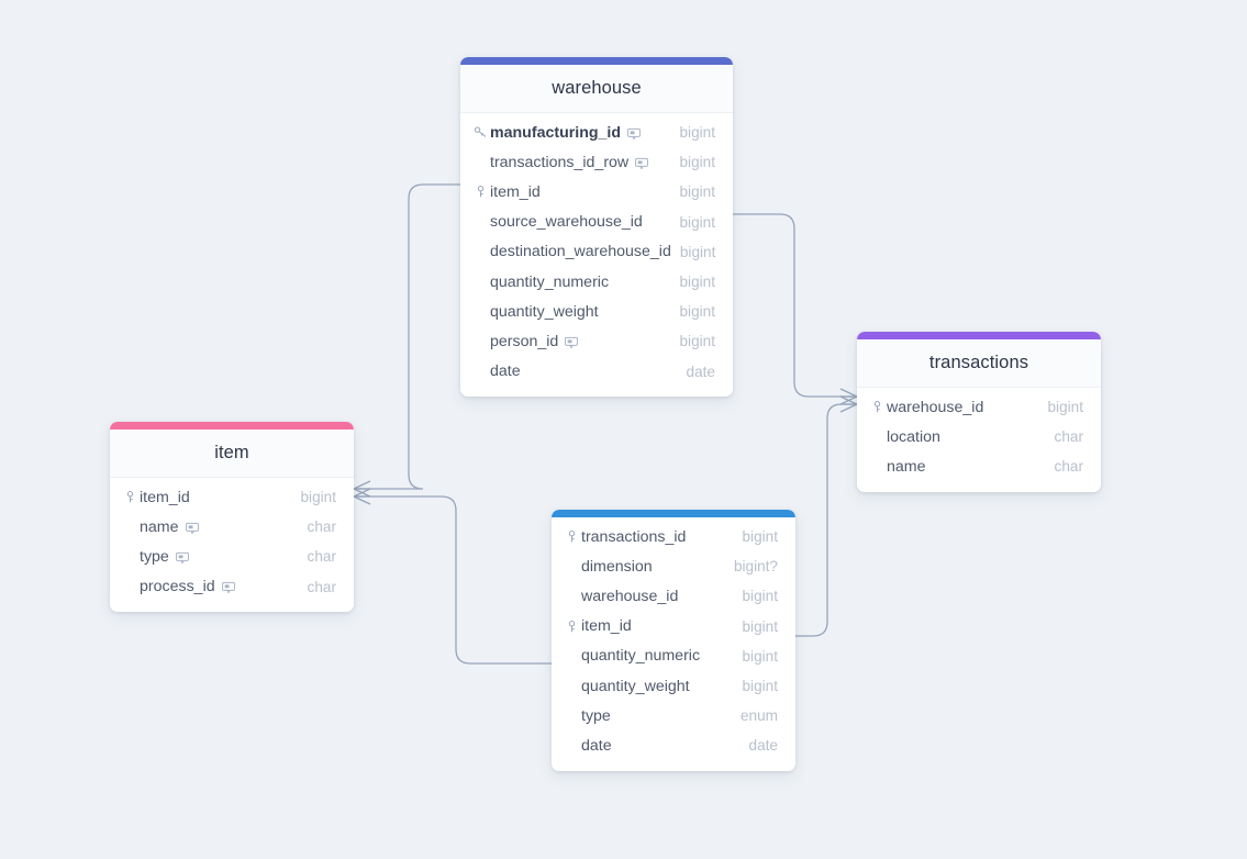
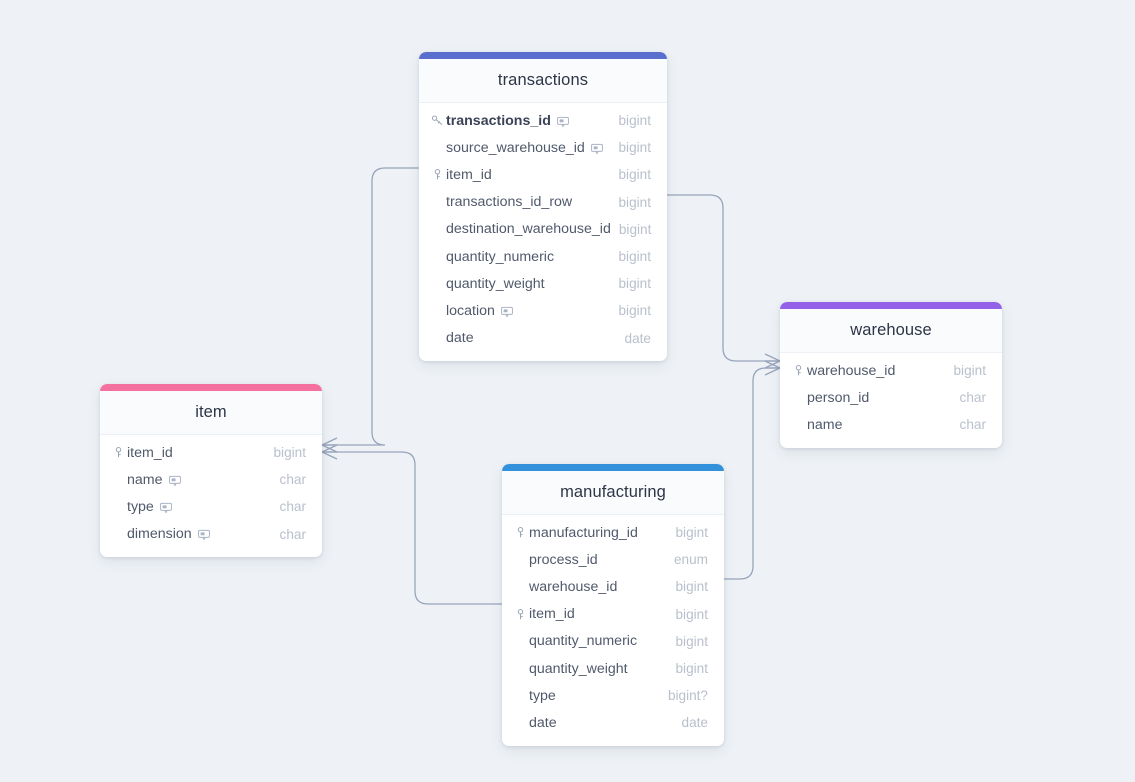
- warehouse
+ transactions
- manufacturing_id
+ transactions_id
  bigint
- transactions_id_row
+ source_warehouse_id
  bigint
  item_id
  bigint
- source_warehouse_id
+ transactions_id_row
  bigint
  destination_warehouse_id
  bigint
  quantity_numeric
  bigint
  quantity_weight
  bigint
- person_id
+ location
  bigint
  date
  date
  item
  item_id
  bigint
  name
  char
  type
  char
- process_id
+ dimension
  char
- transactions
+ warehouse
  warehouse_id
  bigint
- location
+ person_id
  char
  name
  char
+ manufacturing
- transactions_id
+ manufacturing_id
  bigint
- dimension
+ process_id
- bigint?
+ enum
  warehouse_id
  bigint
  item_id
  bigint
  quantity_numeric
  bigint
  quantity_weight
  bigint
  type
- enum
+ bigint?
  date
  date
